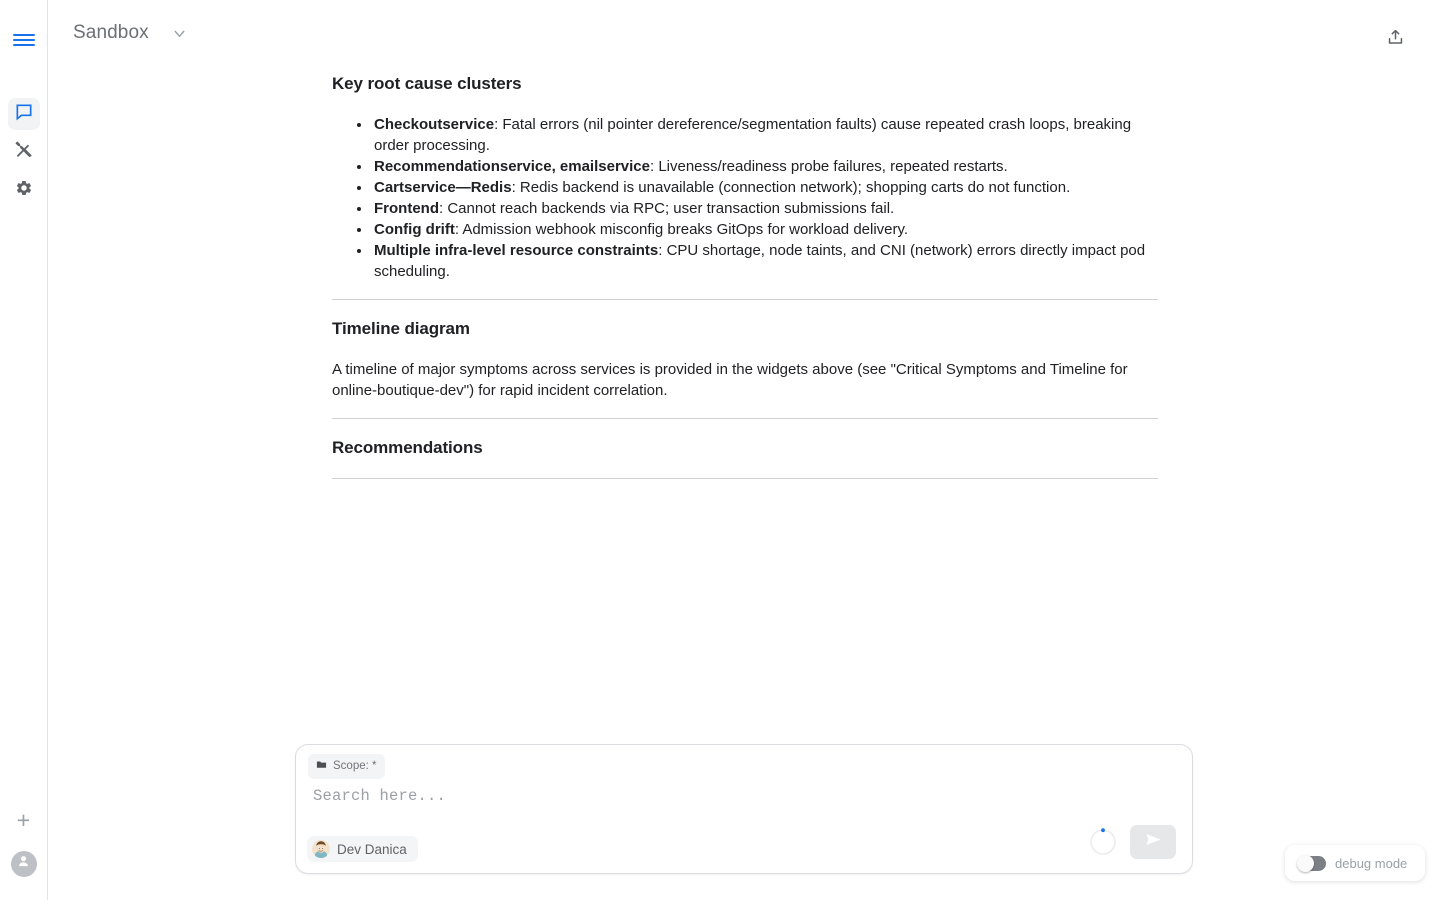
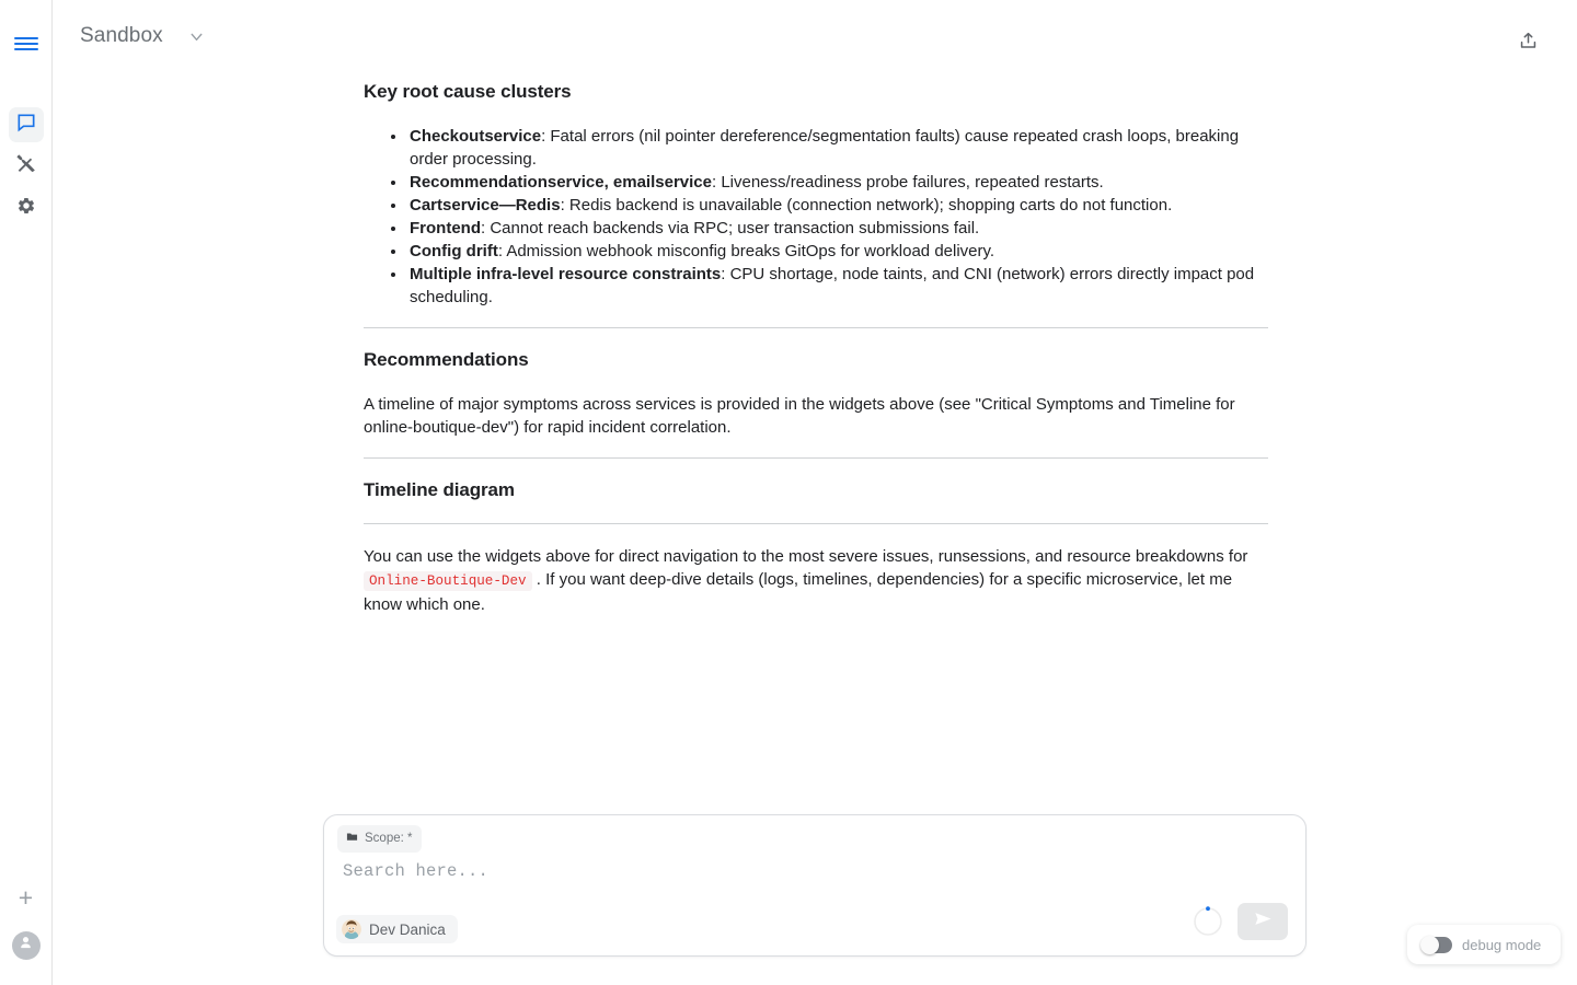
  +
  Sandbox
  Key root cause clusters
  Checkoutservice: Fatal errors (nil pointer dereference/segmentation faults) cause repeated crash loops, breaking order processing.
  Recommendationservice, emailservice: Liveness/readiness probe failures, repeated restarts.
  Cartservice—Redis: Redis backend is unavailable (connection network); shopping carts do not function.
  Frontend: Cannot reach backends via RPC; user transaction submissions fail.
  Config drift: Admission webhook misconfig breaks GitOps for workload delivery.
  Multiple infra-level resource constraints: CPU shortage, node taints, and CNI (network) errors directly impact pod scheduling.
- Timeline diagram
+ Recommendations
  A timeline of major symptoms across services is provided in the widgets above (see "Critical Symptoms and Timeline for online-boutique-dev") for rapid incident correlation.
- Recommendations
+ Timeline diagram
+ You can use the widgets above for direct navigation to the most severe issues, runsessions, and resource breakdowns for Online-Boutique-Dev . If you want deep-dive details (logs, timelines, dependencies) for a specific microservice, let me know which one.
  Scope: *
  Search here...
  Dev Danica
  debug mode
